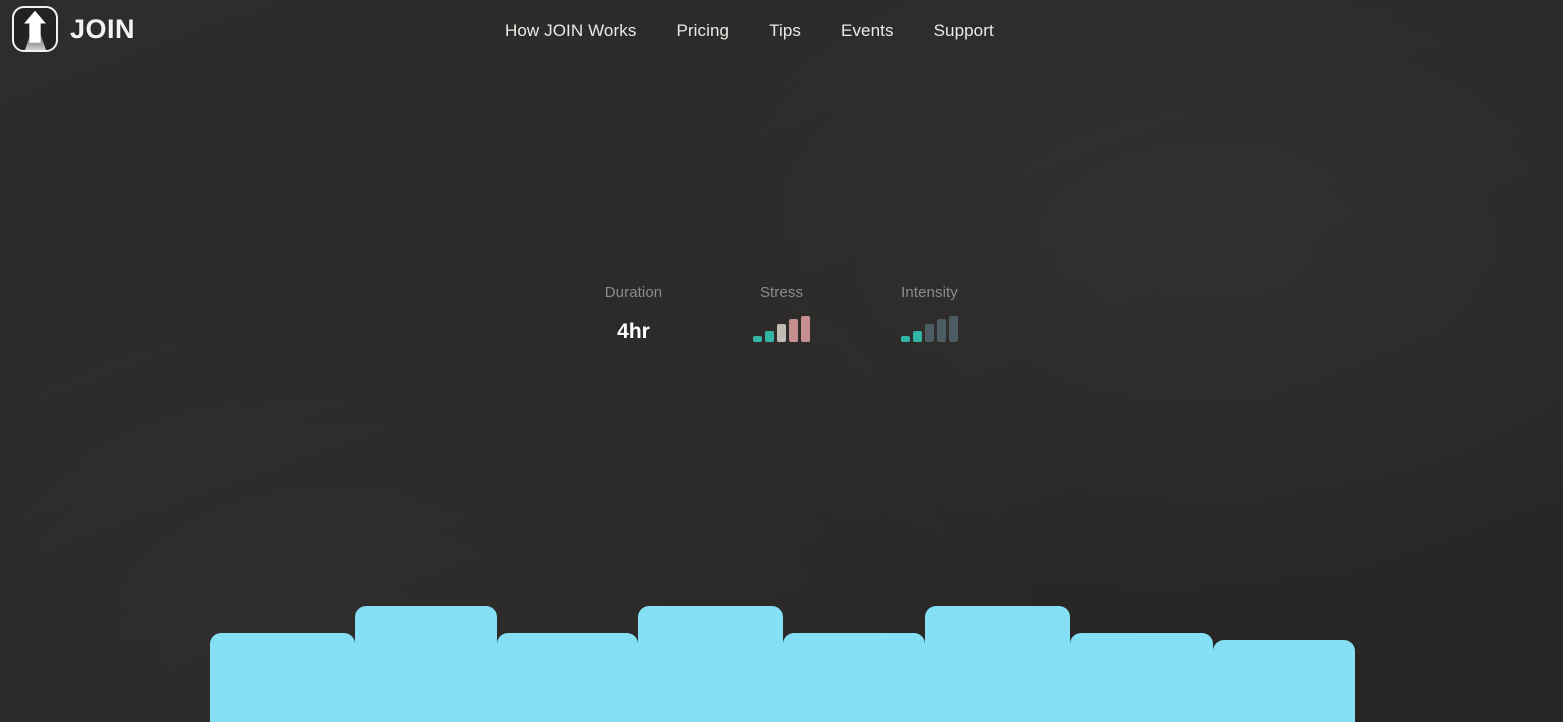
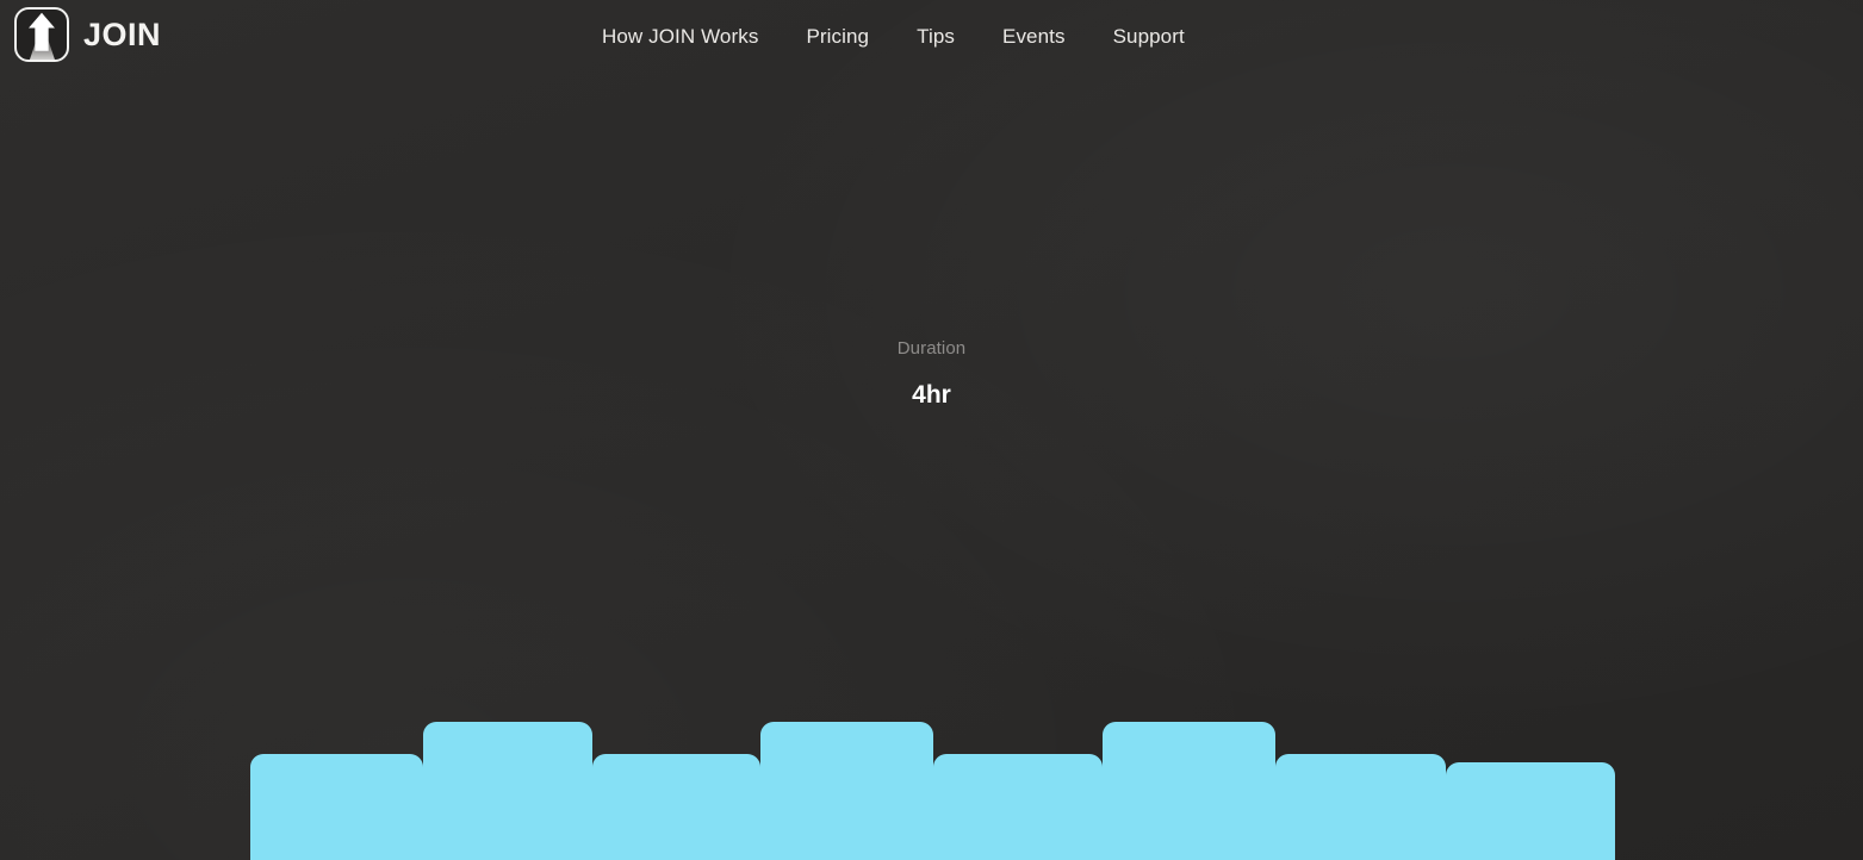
  JOIN
  How JOIN Works
  Pricing
  Tips
  Events
  Support
  Duration
  4hr
- Stress
- Intensity
